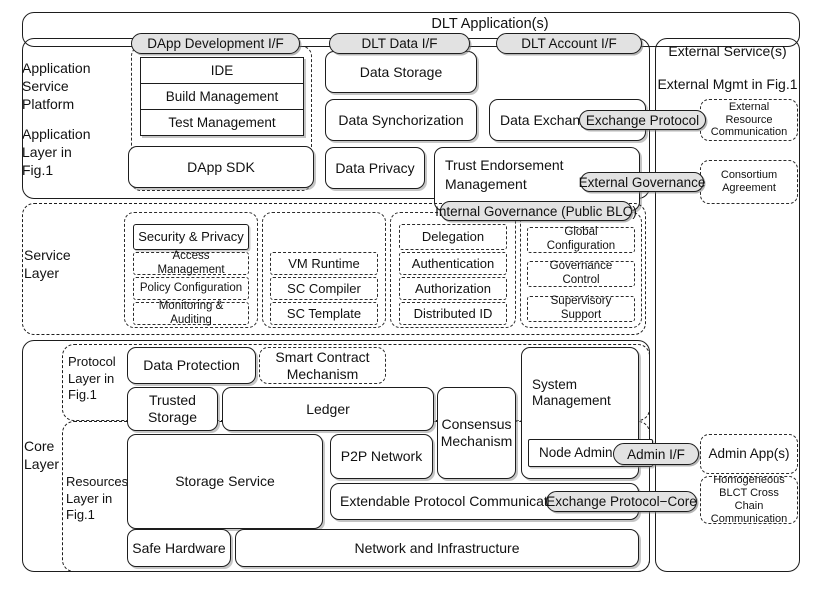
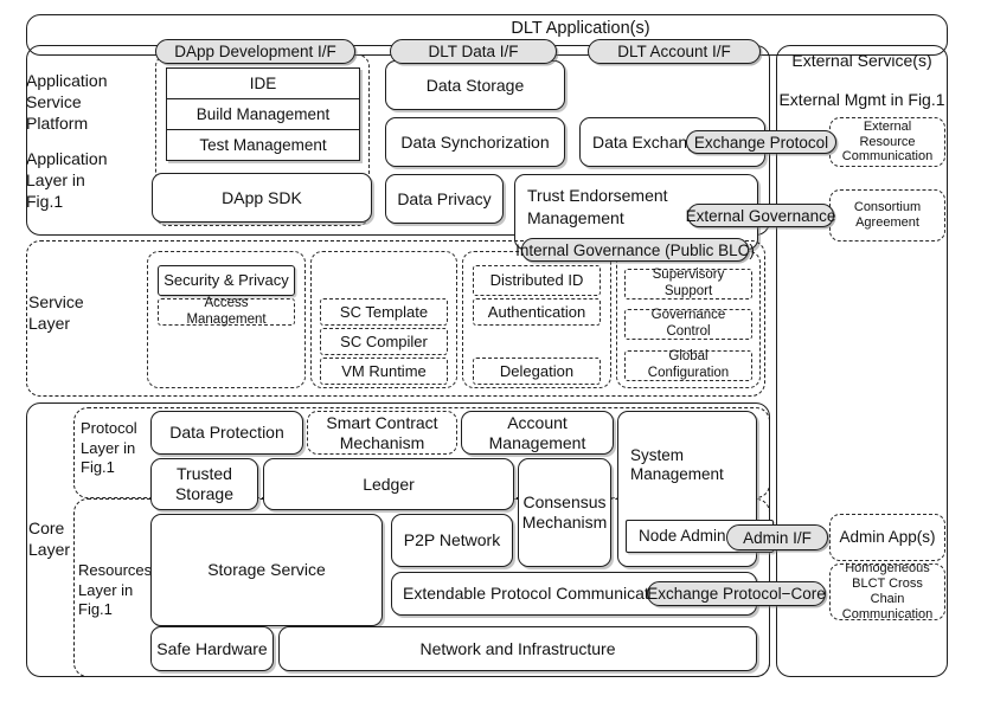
  DLT Application(s)
  Application
  Service
  Platform
  Application
  Layer in
  Fig.1
  DApp Development I/F
  IDE
  Build Management
  Test Management
  DApp SDK
  DLT Data I/F
  Data Storage
  Data Synchorization
  Data Privacy
  DLT Account I/F
  Data Exchan
  Exchange Protocol
  Trust Endorsement
  Management
  External Governance
  Internal Governance (Public BLC)
  External Service(s)
  External Mgmt in Fig.1
  External Resource
  Communication
  Consortium
  Agreement
  Admin App(s)
  Homogeneous
  BLCT Cross Chain
  Communication
  Service
  Layer
  Security & Privacy
  Access Management
- Policy Configuration
- Monitoring & Auditing
- VM Runtime
+ SC Template
  SC Compiler
- SC Template
+ VM Runtime
- Delegation
+ Distributed ID
  Authentication
- Authorization
- Distributed ID
+ Delegation
- Global Configuration
+ Supervisory Support
  Governance Control
- Supervisory Support
+ Global Configuration
  Core
  Layer
  Protocol
  Layer in
  Fig.1
  Resources
  Layer in
  Fig.1
  Data Protection
  Smart Contract
  Mechanism
+ Account Management
  Trusted
  Storage
  Ledger
  Consensus
  Mechanism
  System Management
  Node Admin
  Admin I/F
  Storage Service
  P2P Network
  Extendable Protocol Communica
  Exchange Protocol−Core
  Safe Hardware
  Network and Infrastructure
